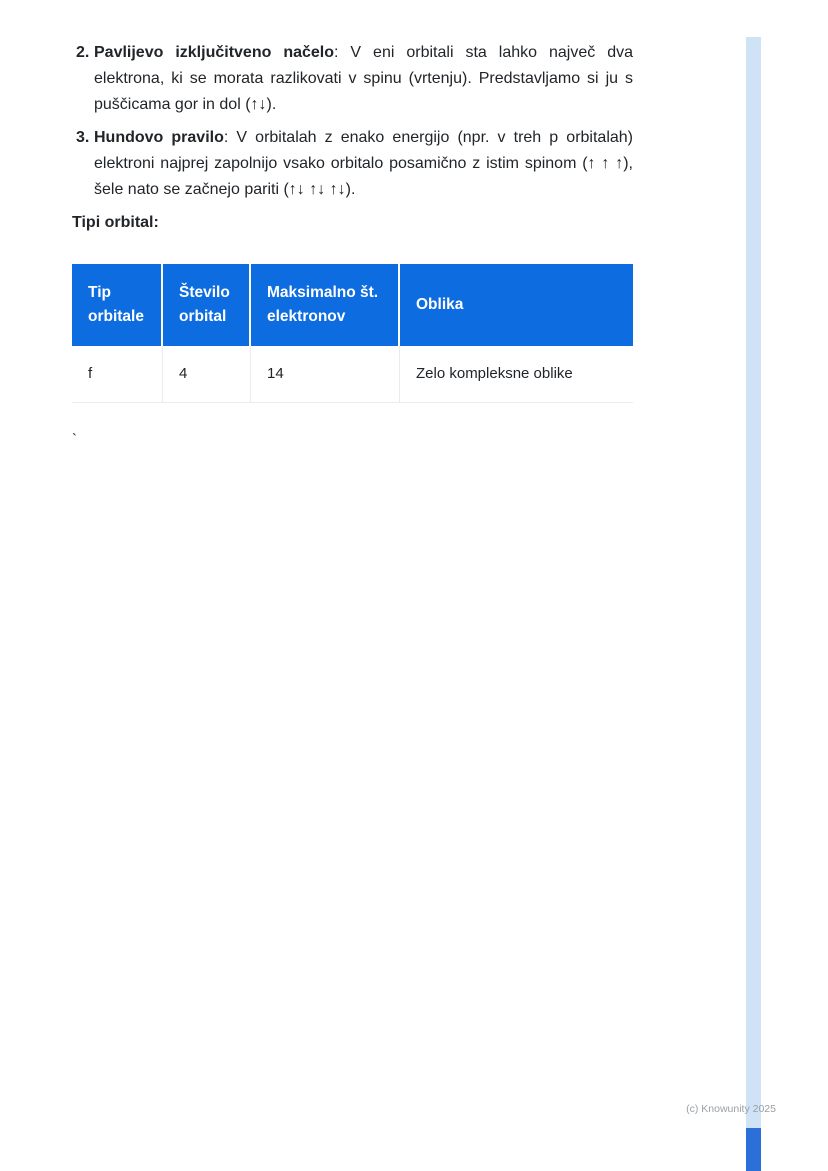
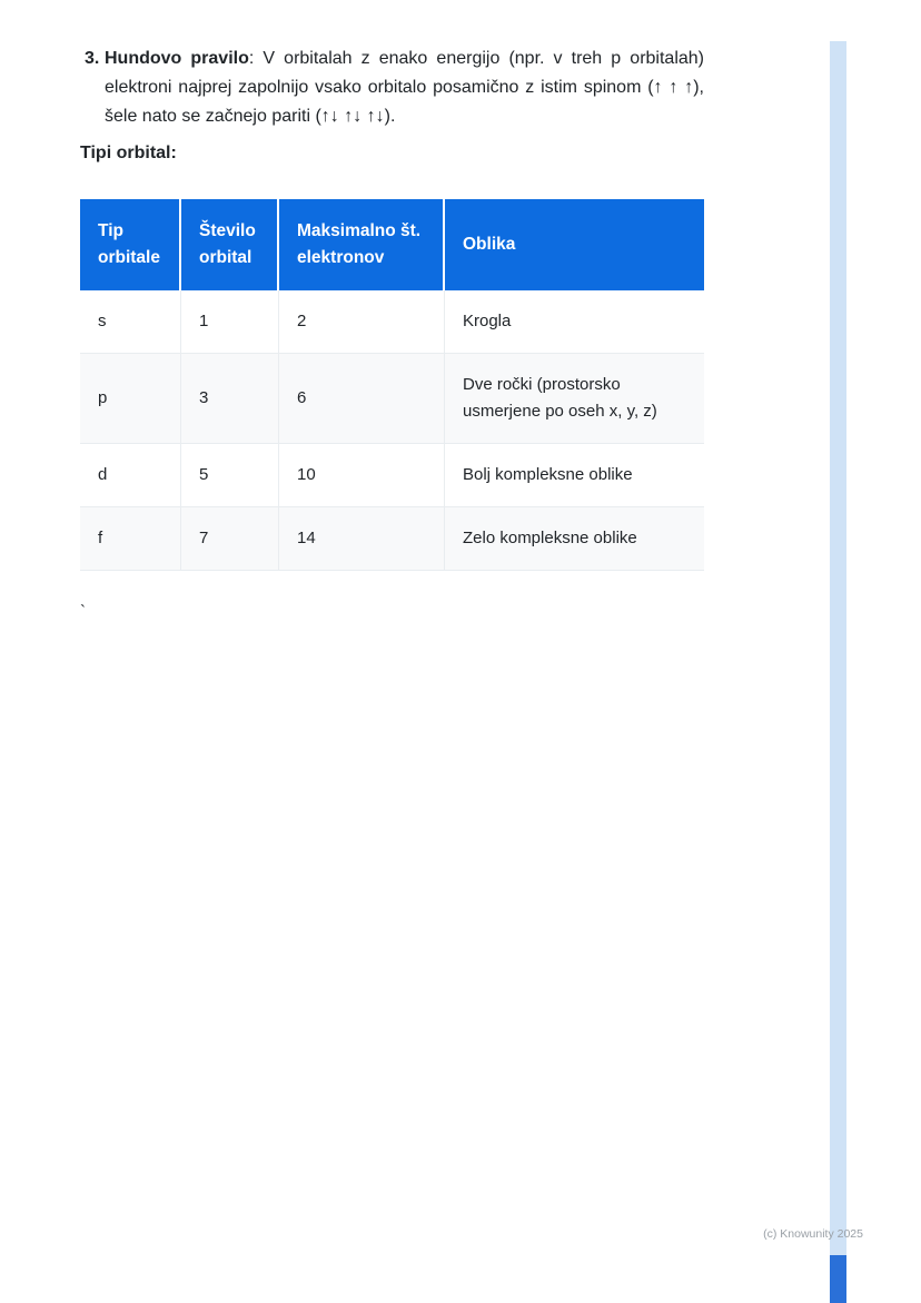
- 2.
- Pavlijevo izključitveno načelo: V eni orbitali sta lahko največ dva elektrona, ki se morata razlikovati v spinu (vrtenju). Predstavljamo si ju s puščicama gor in dol (↑↓).
  3.
  Hundovo pravilo: V orbitalah z enako energijo (npr. v treh p orbitalah) elektroni najprej zapolnijo vsako orbitalo posamično z istim spinom (↑ ↑ ↑), šele nato se začnejo pariti (↑↓ ↑↓ ↑↓).
  Tipi orbital:
  Tip orbitale	Število orbital	Maksimalno št. elektronov	Oblika
+ s	1	2	Krogla
+ p	3	6	Dve ročki (prostorsko usmerjene po oseh x, y, z)
+ d	5	10	Bolj kompleksne oblike
- f	4	14	Zelo kompleksne oblike
+ f	7	14	Zelo kompleksne oblike
  `
  (c) Knowunity 2025
